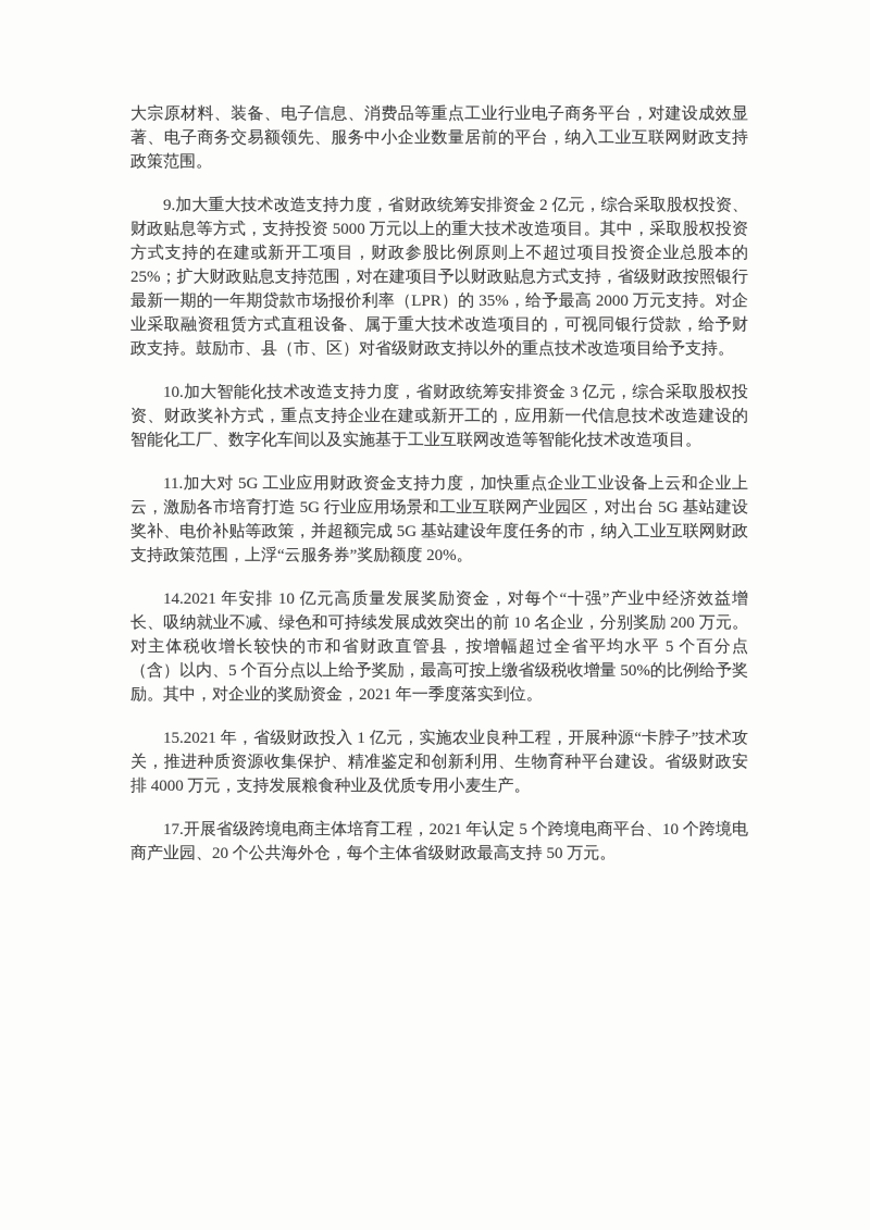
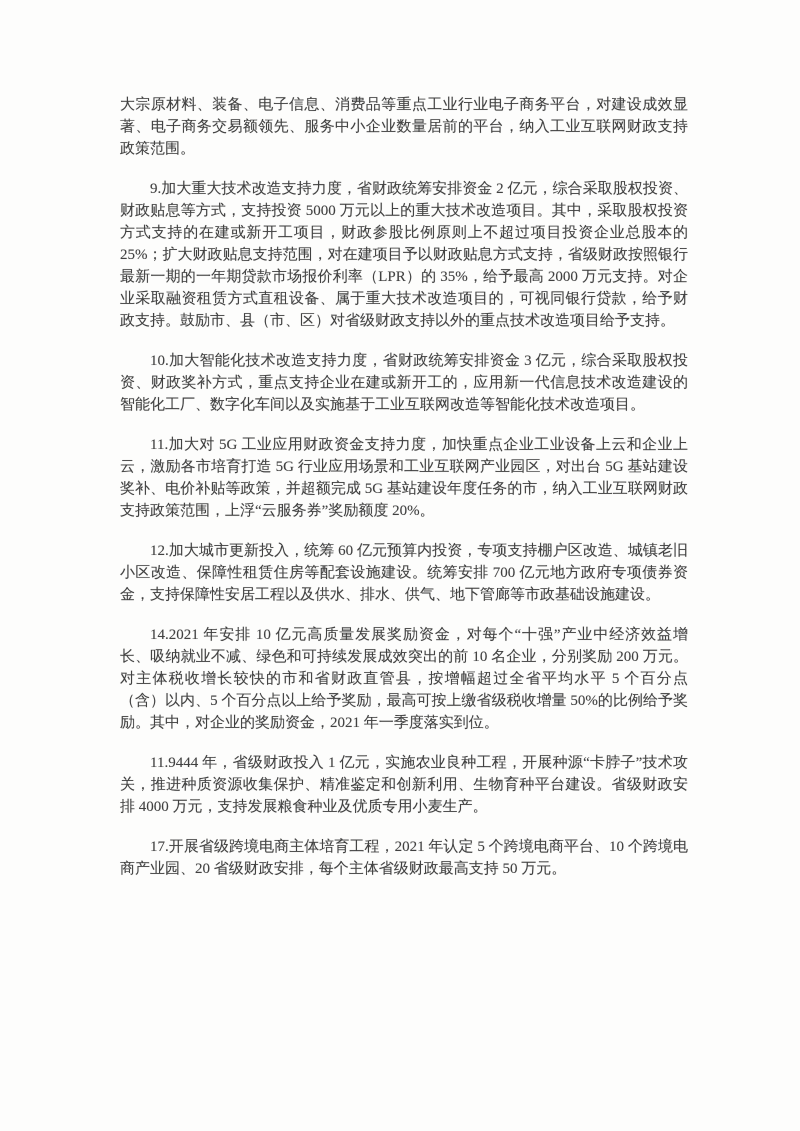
  大宗原材料、装备、电子信息、消费品等重点工业行业电子商务平台，对建设成效显著、电子商务交易额领先、服务中小企业数量居前的平台，纳入工业互联网财政支持政策范围。
  9.加大重大技术改造支持力度，省财政统筹安排资金 2 亿元，综合采取股权投资、财政贴息等方式，支持投资 5000 万元以上的重大技术改造项目。其中，采取股权投资方式支持的在建或新开工项目，财政参股比例原则上不超过项目投资企业总股本的 25%；扩大财政贴息支持范围，对在建项目予以财政贴息方式支持，省级财政按照银行最新一期的一年期贷款市场报价利率（LPR）的 35%，给予最高 2000 万元支持。对企业采取融资租赁方式直租设备、属于重大技术改造项目的，可视同银行贷款，给予财政支持。鼓励市、县（市、区）对省级财政支持以外的重点技术改造项目给予支持。
  10.加大智能化技术改造支持力度，省财政统筹安排资金 3 亿元，综合采取股权投资、财政奖补方式，重点支持企业在建或新开工的，应用新一代信息技术改造建设的智能化工厂、数字化车间以及实施基于工业互联网改造等智能化技术改造项目。
  11.加大对 5G 工业应用财政资金支持力度，加快重点企业工业设备上云和企业上云，激励各市培育打造 5G 行业应用场景和工业互联网产业园区，对出台 5G 基站建设奖补、电价补贴等政策，并超额完成 5G 基站建设年度任务的市，纳入工业互联网财政支持政策范围，上浮“云服务券”奖励额度 20%。
+ 12.加大城市更新投入，统筹 60 亿元预算内投资，专项支持棚户区改造、城镇老旧小区改造、保障性租赁住房等配套设施建设。统筹安排 700 亿元地方政府专项债券资金，支持保障性安居工程以及供水、排水、供气、地下管廊等市政基础设施建设。
  14.2021 年安排 10 亿元高质量发展奖励资金，对每个“十强”产业中经济效益增长、吸纳就业不减、绿色和可持续发展成效突出的前 10 名企业，分别奖励 200 万元。对主体税收增长较快的市和省财政直管县，按增幅超过全省平均水平 5 个百分点（含）以内、5 个百分点以上给予奖励，最高可按上缴省级税收增量 50%的比例给予奖励。其中，对企业的奖励资金，2021 年一季度落实到位。
- 15.2021 年，省级财政投入 1 亿元，实施农业良种工程，开展种源“卡脖子”技术攻关，推进种质资源收集保护、精准鉴定和创新利用、生物育种平台建设。省级财政安排 4000 万元，支持发展粮食种业及优质专用小麦生产。
+ 11.9444 年，省级财政投入 1 亿元，实施农业良种工程，开展种源“卡脖子”技术攻关，推进种质资源收集保护、精准鉴定和创新利用、生物育种平台建设。省级财政安排 4000 万元，支持发展粮食种业及优质专用小麦生产。
- 17.开展省级跨境电商主体培育工程，2021 年认定 5 个跨境电商平台、10 个跨境电商产业园、20 个公共海外仓，每个主体省级财政最高支持 50 万元。
+ 17.开展省级跨境电商主体培育工程，2021 年认定 5 个跨境电商平台、10 个跨境电商产业园、20 省级财政安排，每个主体省级财政最高支持 50 万元。
